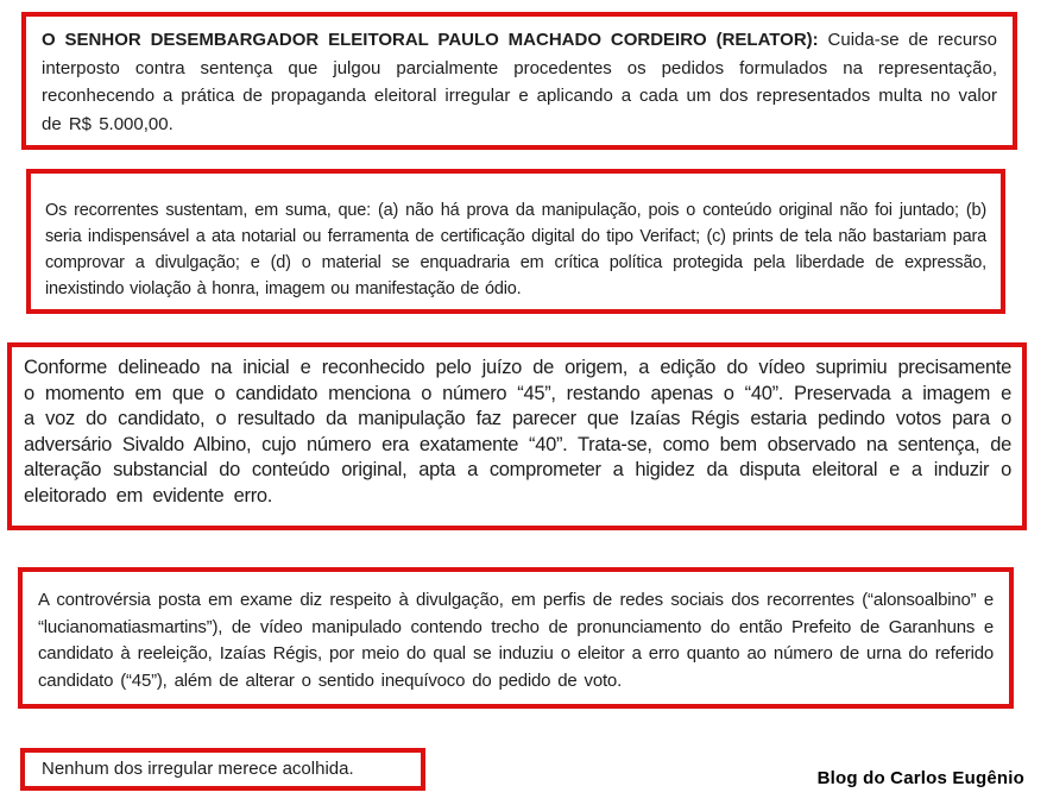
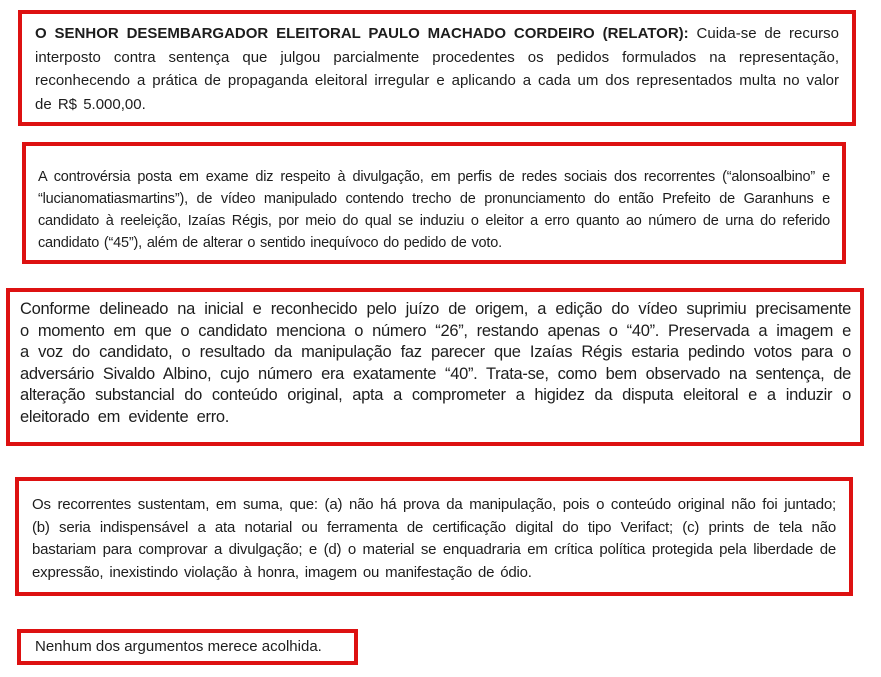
  O SENHOR DESEMBARGADOR ELEITORAL PAULO MACHADO CORDEIRO (RELATOR): Cuida-se de recurso interposto contra sentença que julgou parcialmente procedentes os pedidos formulados na representação, reconhecendo a prática de propaganda eleitoral irregular e aplicando a cada um dos representados multa no valor de R$ 5.000,00.
- Os recorrentes sustentam, em suma, que: (a) não há prova da manipulação, pois o conteúdo original não foi juntado; (b) seria indispensável a ata notarial ou ferramenta de certificação digital do tipo Verifact; (c) prints de tela não bastariam para comprovar a divulgação; e (d) o material se enquadraria em crítica política protegida pela liberdade de expressão, inexistindo violação à honra, imagem ou manifestação de ódio.
+ A controvérsia posta em exame diz respeito à divulgação, em perfis de redes sociais dos recorrentes (“alonsoalbino” e “lucianomatiasmartins”), de vídeo manipulado contendo trecho de pronunciamento do então Prefeito de Garanhuns e candidato à reeleição, Izaías Régis, por meio do qual se induziu o eleitor a erro quanto ao número de urna do referido candidato (“45”), além de alterar o sentido inequívoco do pedido de voto.
- Conforme delineado na inicial e reconhecido pelo juízo de origem, a edição do vídeo suprimiu precisamente o momento em que o candidato menciona o número “45”, restando apenas o “40”. Preservada a imagem e a voz do candidato, o resultado da manipulação faz parecer que Izaías Régis estaria pedindo votos para o adversário Sivaldo Albino, cujo número era exatamente “40”. Trata-se, como bem observado na sentença, de alteração substancial do conteúdo original, apta a comprometer a higidez da disputa eleitoral e a induzir o eleitorado em evidente erro.
+ Conforme delineado na inicial e reconhecido pelo juízo de origem, a edição do vídeo suprimiu precisamente o momento em que o candidato menciona o número “26”, restando apenas o “40”. Preservada a imagem e a voz do candidato, o resultado da manipulação faz parecer que Izaías Régis estaria pedindo votos para o adversário Sivaldo Albino, cujo número era exatamente “40”. Trata-se, como bem observado na sentença, de alteração substancial do conteúdo original, apta a comprometer a higidez da disputa eleitoral e a induzir o eleitorado em evidente erro.
- A controvérsia posta em exame diz respeito à divulgação, em perfis de redes sociais dos recorrentes (“alonsoalbino” e “lucianomatiasmartins”), de vídeo manipulado contendo trecho de pronunciamento do então Prefeito de Garanhuns e candidato à reeleição, Izaías Régis, por meio do qual se induziu o eleitor a erro quanto ao número de urna do referido candidato (“45”), além de alterar o sentido inequívoco do pedido de voto.
+ Os recorrentes sustentam, em suma, que: (a) não há prova da manipulação, pois o conteúdo original não foi juntado; (b) seria indispensável a ata notarial ou ferramenta de certificação digital do tipo Verifact; (c) prints de tela não bastariam para comprovar a divulgação; e (d) o material se enquadraria em crítica política protegida pela liberdade de expressão, inexistindo violação à honra, imagem ou manifestação de ódio.
- Nenhum dos irregular merece acolhida.
+ Nenhum dos argumentos merece acolhida.
- Blog do Carlos Eugênio
